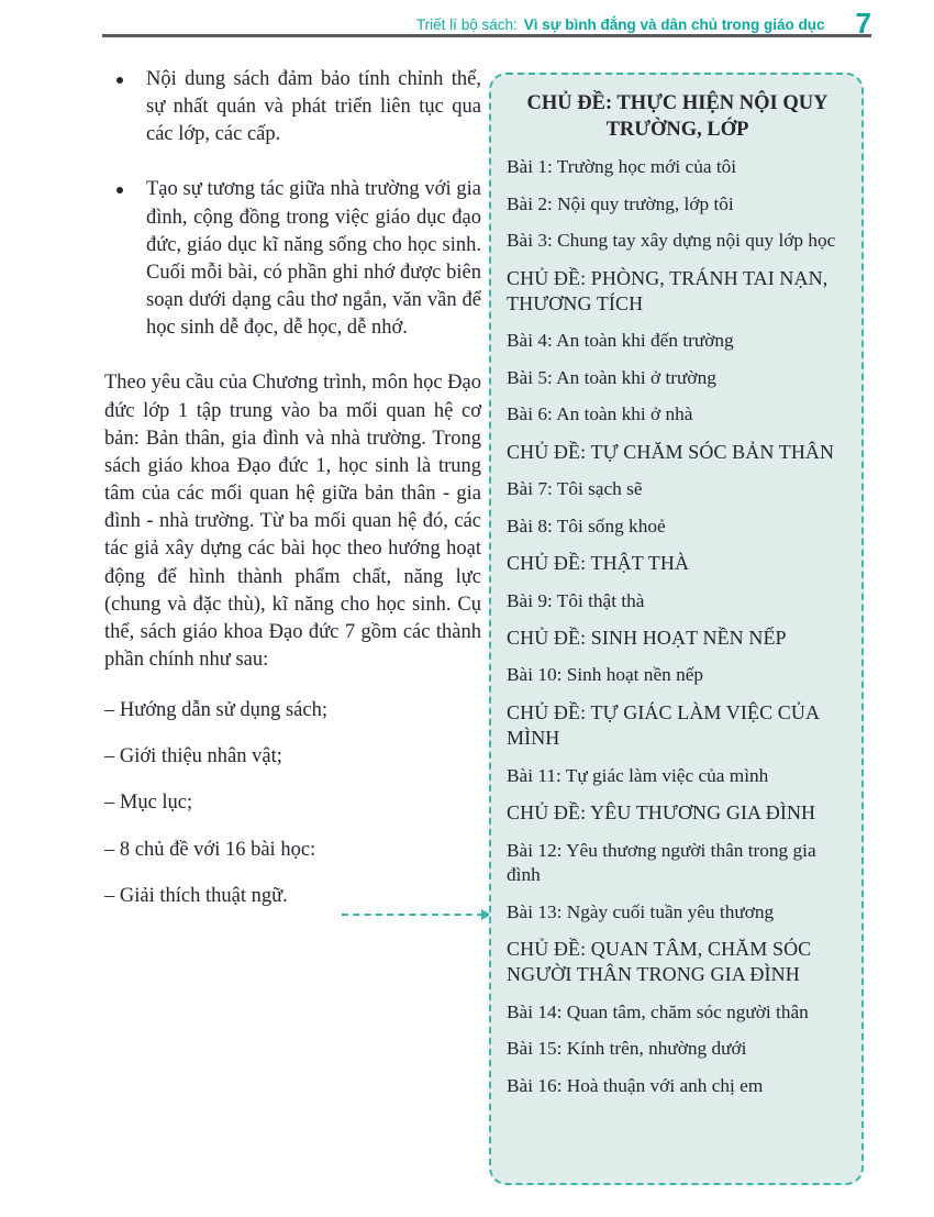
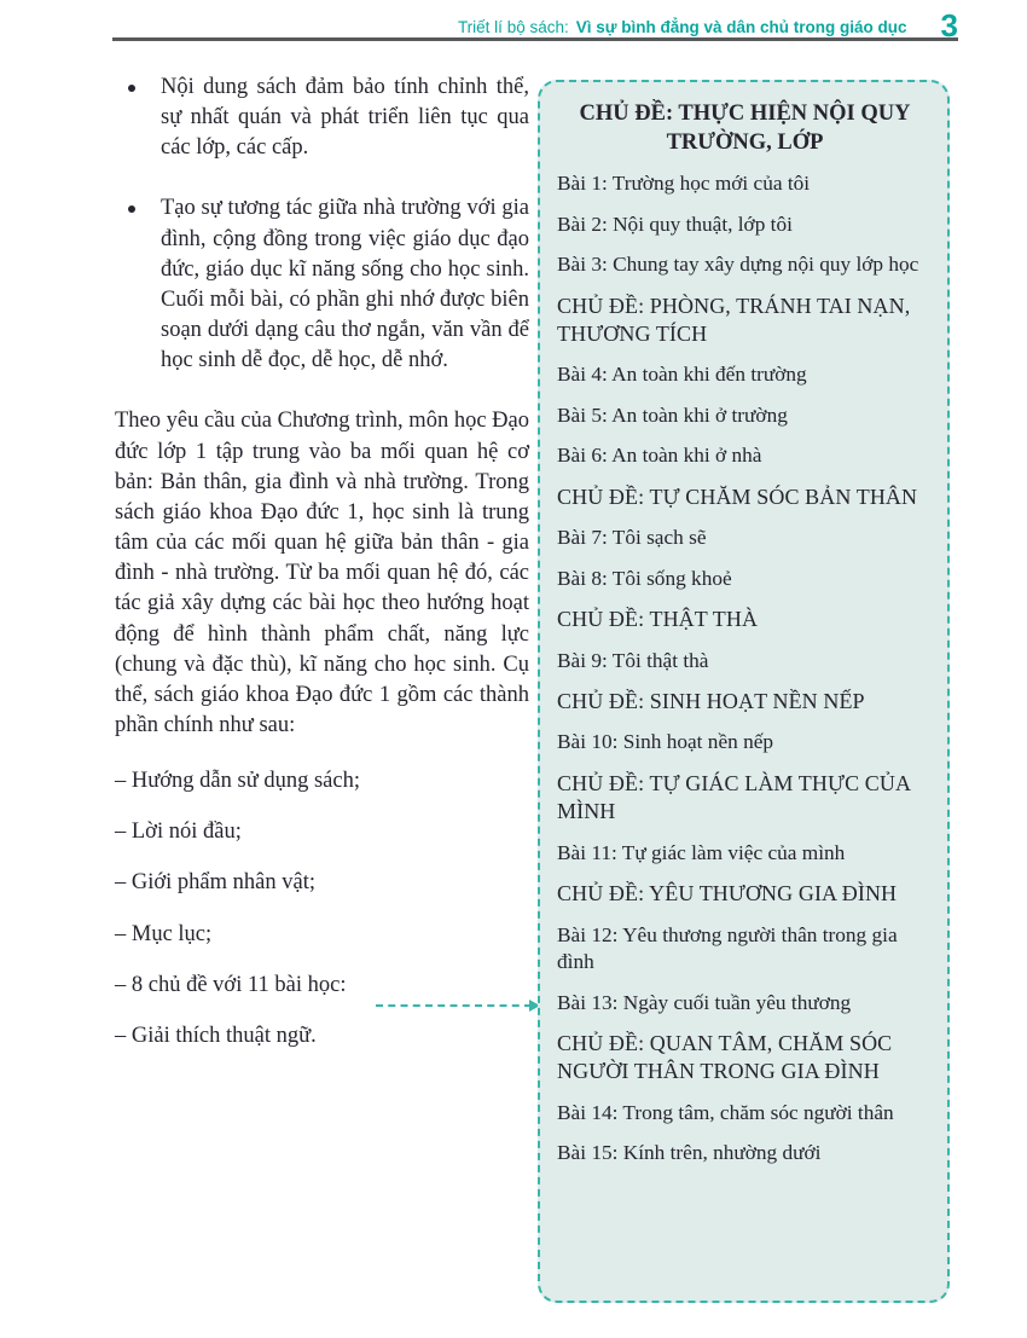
  Triết lí bộ sách:
  Vì sự bình đẳng và dân chủ trong giáo dục
- 7
+ 3
  Nội dung sách đảm bảo tính chỉnh thể, sự nhất quán và phát triển liên tục qua các lớp, các cấp.
  Tạo sự tương tác giữa nhà trường với gia đình, cộng đồng trong việc giáo dục đạo đức, giáo dục kĩ năng sống cho học sinh. Cuối mỗi bài, có phần ghi nhớ được biên soạn dưới dạng câu thơ ngắn, văn vần để học sinh dễ đọc, dễ học, dễ nhớ.
- Theo yêu cầu của Chương trình, môn học Đạo đức lớp 1 tập trung vào ba mối quan hệ cơ bản: Bản thân, gia đình và nhà trường. Trong sách giáo khoa Đạo đức 1, học sinh là trung tâm của các mối quan hệ giữa bản thân - gia đình - nhà trường. Từ ba mối quan hệ đó, các tác giả xây dựng các bài học theo hướng hoạt động để hình thành phẩm chất, năng lực (chung và đặc thù), kĩ năng cho học sinh. Cụ thể, sách giáo khoa Đạo đức 7 gồm các thành phần chính như sau:
+ Theo yêu cầu của Chương trình, môn học Đạo đức lớp 1 tập trung vào ba mối quan hệ cơ bản: Bản thân, gia đình và nhà trường. Trong sách giáo khoa Đạo đức 1, học sinh là trung tâm của các mối quan hệ giữa bản thân - gia đình - nhà trường. Từ ba mối quan hệ đó, các tác giả xây dựng các bài học theo hướng hoạt động để hình thành phẩm chất, năng lực (chung và đặc thù), kĩ năng cho học sinh. Cụ thể, sách giáo khoa Đạo đức 1 gồm các thành phần chính như sau:
  – Hướng dẫn sử dụng sách;
+ – Lời nói đầu;
- – Giới thiệu nhân vật;
+ – Giới phẩm nhân vật;
  – Mục lục;
- – 8 chủ đề với 16 bài học:
+ – 8 chủ đề với 11 bài học:
  – Giải thích thuật ngữ.
  CHỦ ĐỀ: THỰC HIỆN NỘI QUY TRƯỜNG, LỚP
  Bài 1: Trường học mới của tôi
- Bài 2: Nội quy trường, lớp tôi
+ Bài 2: Nội quy thuật, lớp tôi
  Bài 3: Chung tay xây dựng nội quy lớp học
  CHỦ ĐỀ: PHÒNG, TRÁNH TAI NẠN, THƯƠNG TÍCH
  Bài 4: An toàn khi đến trường
  Bài 5: An toàn khi ở trường
  Bài 6: An toàn khi ở nhà
  CHỦ ĐỀ: TỰ CHĂM SÓC BẢN THÂN
  Bài 7: Tôi sạch sẽ
  Bài 8: Tôi sống khoẻ
  CHỦ ĐỀ: THẬT THÀ
  Bài 9: Tôi thật thà
  CHỦ ĐỀ: SINH HOẠT NỀN NẾP
  Bài 10: Sinh hoạt nền nếp
- CHỦ ĐỀ: TỰ GIÁC LÀM VIỆC CỦA MÌNH
+ CHỦ ĐỀ: TỰ GIÁC LÀM THỰC CỦA MÌNH
  Bài 11: Tự giác làm việc của mình
  CHỦ ĐỀ: YÊU THƯƠNG GIA ĐÌNH
  Bài 12: Yêu thương người thân trong gia đình
  Bài 13: Ngày cuối tuần yêu thương
  CHỦ ĐỀ: QUAN TÂM, CHĂM SÓC NGƯỜI THÂN TRONG GIA ĐÌNH
- Bài 14: Quan tâm, chăm sóc người thân
+ Bài 14: Trong tâm, chăm sóc người thân
  Bài 15: Kính trên, nhường dưới
- Bài 16: Hoà thuận với anh chị em
